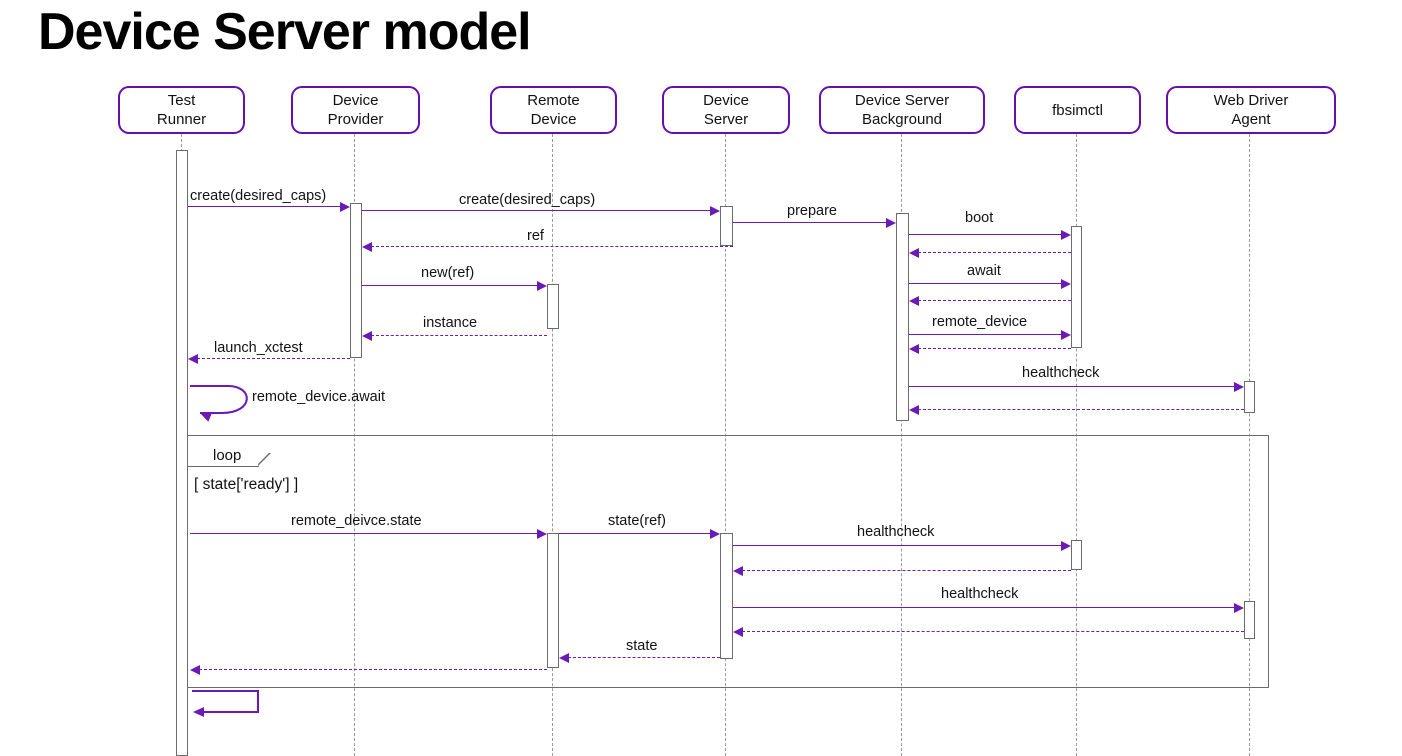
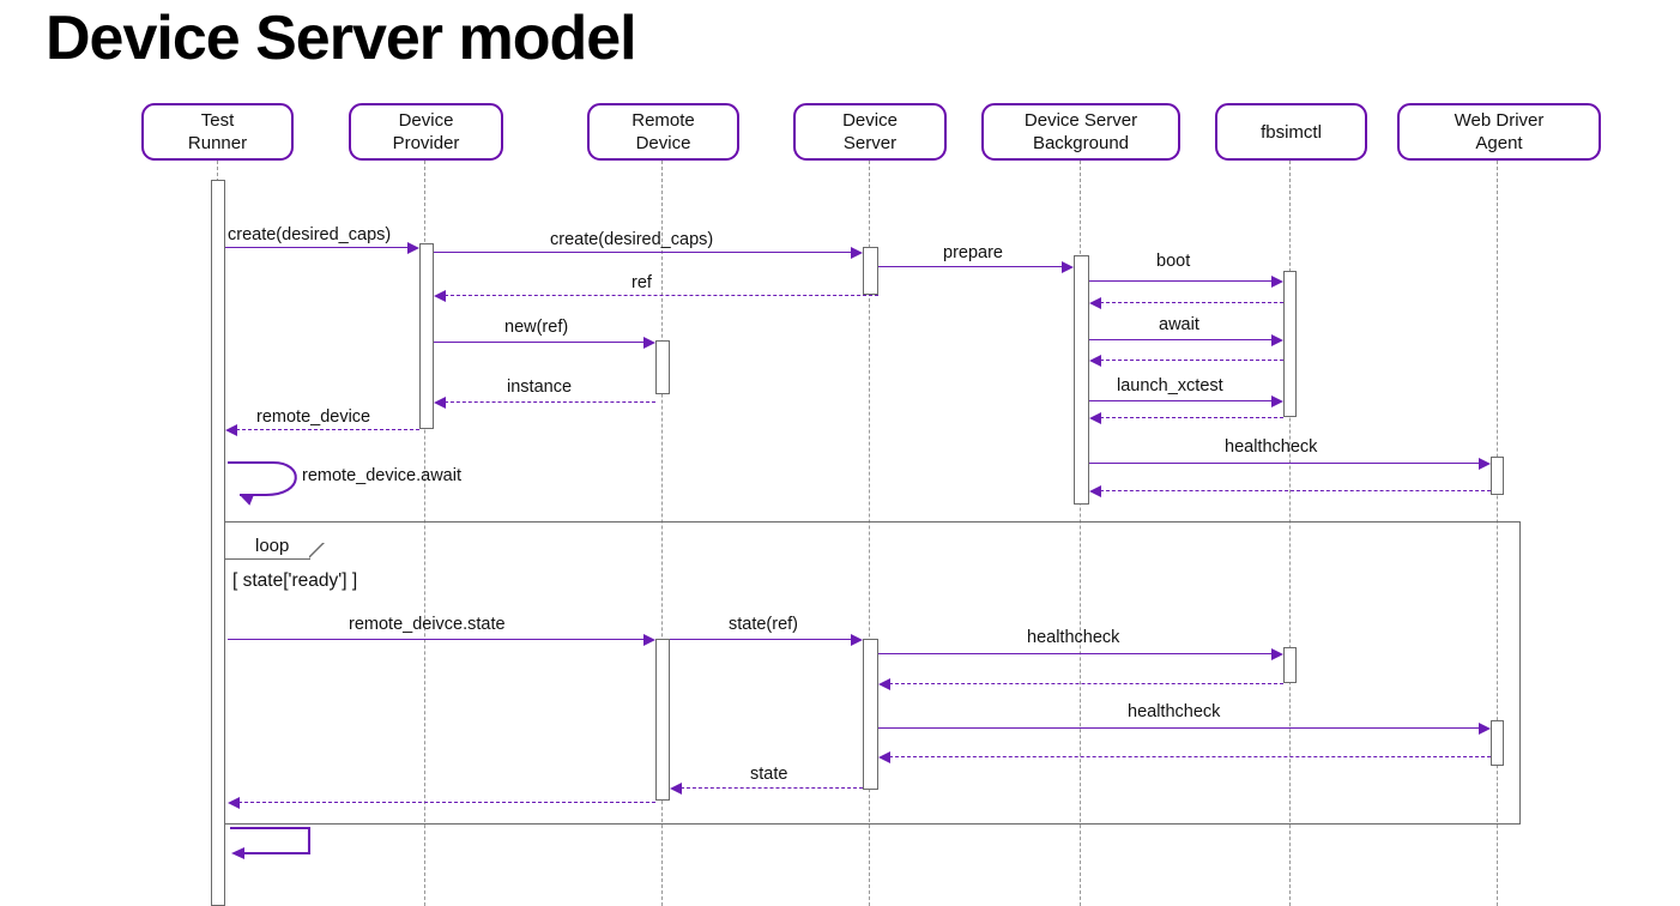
  Device Server model
  loop
  [ state['ready'] ]
  create(desired_caps)
  create(desired_caps)
  prepare
  boot
  ref
  await
  new(ref)
- remote_device
+ launch_xctest
  instance
- launch_xctest
+ remote_device
  healthcheck
  remote_deivce.state
  state(ref)
  healthcheck
  healthcheck
  state
  remote_device.await
  Test
  Runner
  Device
  Provider
  Remote
  Device
  Device
  Server
  Device Server
  Background
  fbsimctl
  Web Driver
  Agent
